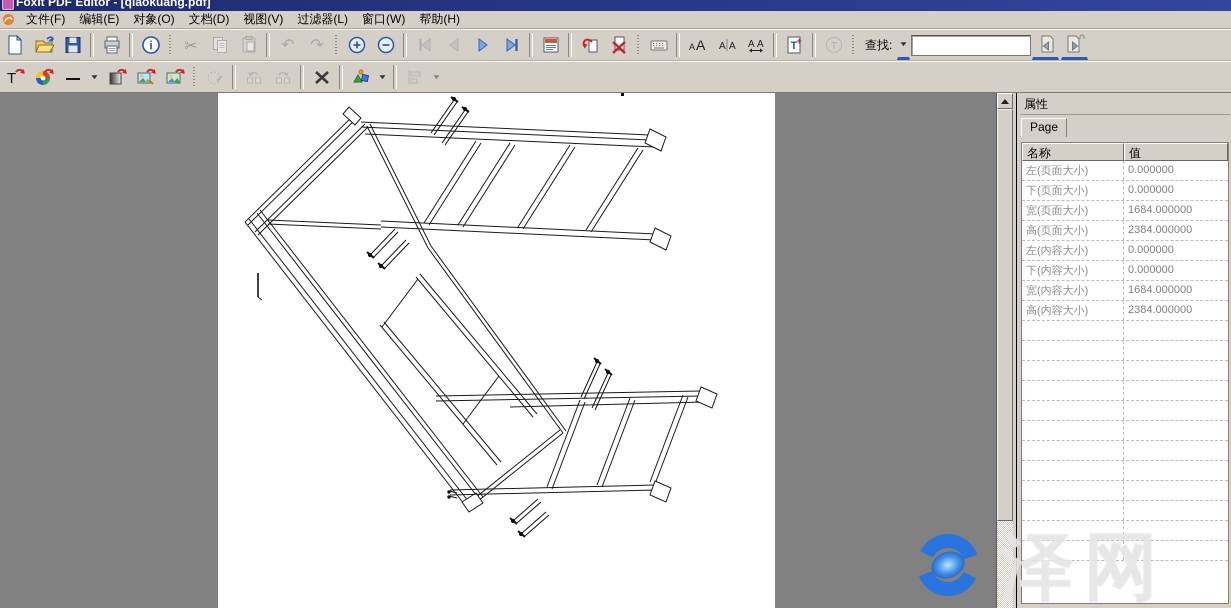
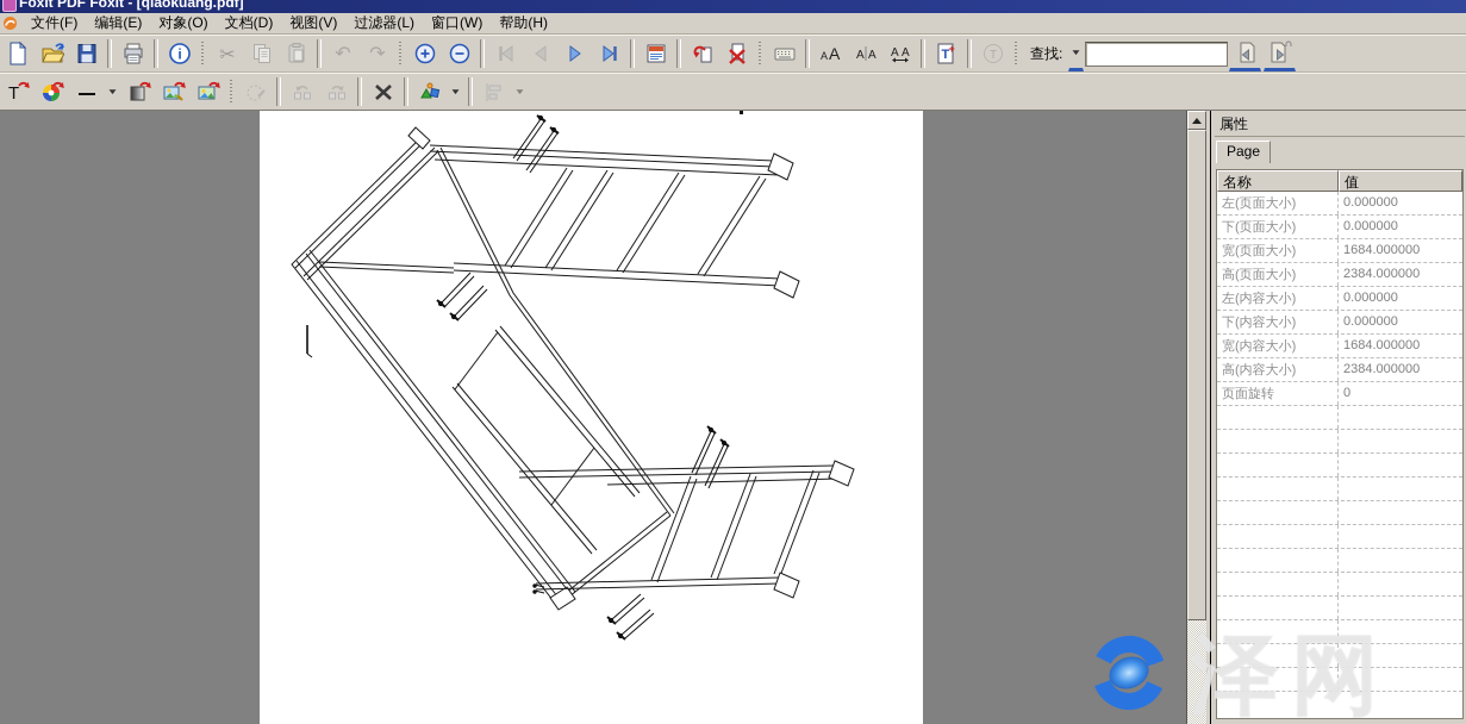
- Foxit PDF Editor - [qiaokuang.pdf]
+ Foxit PDF Foxit - [qiaokuang.pdf]
  文件(F)
  编辑(E)
  对象(O)
  文档(D)
  视图(V)
  过滤器(L)
  窗口(W)
  帮助(H)
  i
  ✂
  ↶
  ↷
  A
  A
  A
  A
  A
  A
  T
  +
  T
  查找:
  T
  属性
  Page
  名称
  值
  左(页面大小)
  0.000000
  下(页面大小)
  0.000000
  宽(页面大小)
  1684.000000
  高(页面大小)
  2384.000000
  左(内容大小)
  0.000000
  下(内容大小)
  0.000000
  宽(内容大小)
  1684.000000
  高(内容大小)
  2384.000000
+ 页面旋转
+ 0
  泽网
